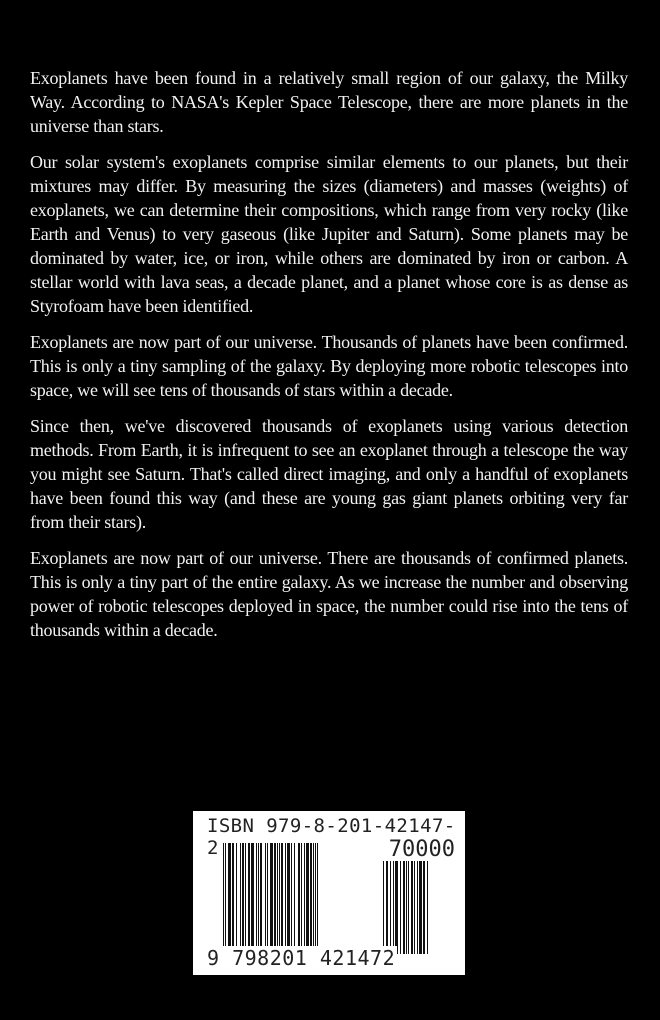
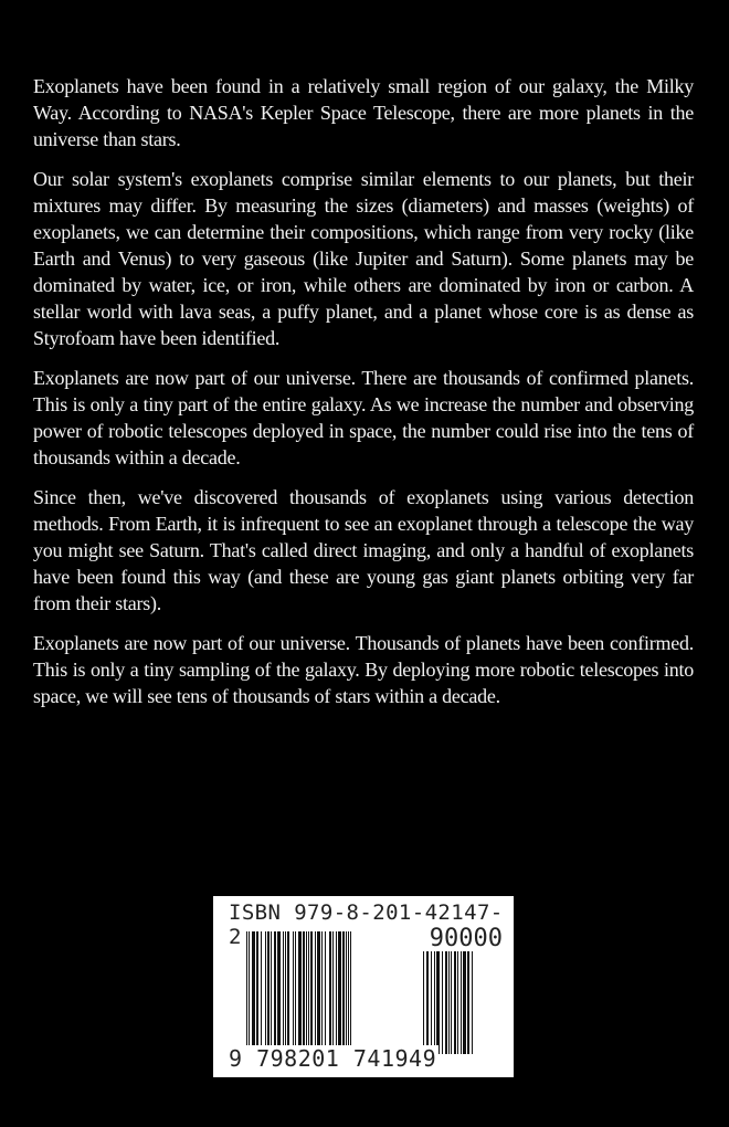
  Exoplanets have been found in a relatively small region of our galaxy, the Milky Way. According to NASA's Kepler Space Telescope, there are more planets in the universe than stars.
- Our solar system's exoplanets comprise similar elements to our planets, but their mixtures may differ. By measuring the sizes (diameters) and masses (weights) of exoplanets, we can determine their compositions, which range from very rocky (like Earth and Venus) to very gaseous (like Jupiter and Saturn). Some planets may be dominated by water, ice, or iron, while others are dominated by iron or carbon. A stellar world with lava seas, a decade planet, and a planet whose core is as dense as Styrofoam have been identified.
+ Our solar system's exoplanets comprise similar elements to our planets, but their mixtures may differ. By measuring the sizes (diameters) and masses (weights) of exoplanets, we can determine their compositions, which range from very rocky (like Earth and Venus) to very gaseous (like Jupiter and Saturn). Some planets may be dominated by water, ice, or iron, while others are dominated by iron or carbon. A stellar world with lava seas, a puffy planet, and a planet whose core is as dense as Styrofoam have been identified.
- Exoplanets are now part of our universe. Thousands of planets have been confirmed. This is only a tiny sampling of the galaxy. By deploying more robotic telescopes into space, we will see tens of thousands of stars within a decade.
+ Exoplanets are now part of our universe. There are thousands of confirmed planets. This is only a tiny part of the entire galaxy. As we increase the number and observing power of robotic telescopes deployed in space, the number could rise into the tens of thousands within a decade.
  Since then, we've discovered thousands of exoplanets using various detection methods. From Earth, it is infrequent to see an exoplanet through a telescope the way you might see Saturn. That's called direct imaging, and only a handful of exoplanets have been found this way (and these are young gas giant planets orbiting very far from their stars).
- Exoplanets are now part of our universe. There are thousands of confirmed planets. This is only a tiny part of the entire galaxy. As we increase the number and observing power of robotic telescopes deployed in space, the number could rise into the tens of thousands within a decade.
+ Exoplanets are now part of our universe. Thousands of planets have been confirmed. This is only a tiny sampling of the galaxy. By deploying more robotic telescopes into space, we will see tens of thousands of stars within a decade.
  ISBN 979-8-201-42147-2
- 70000
+ 90000
- 9 798201 421472
+ 9 798201 741949
